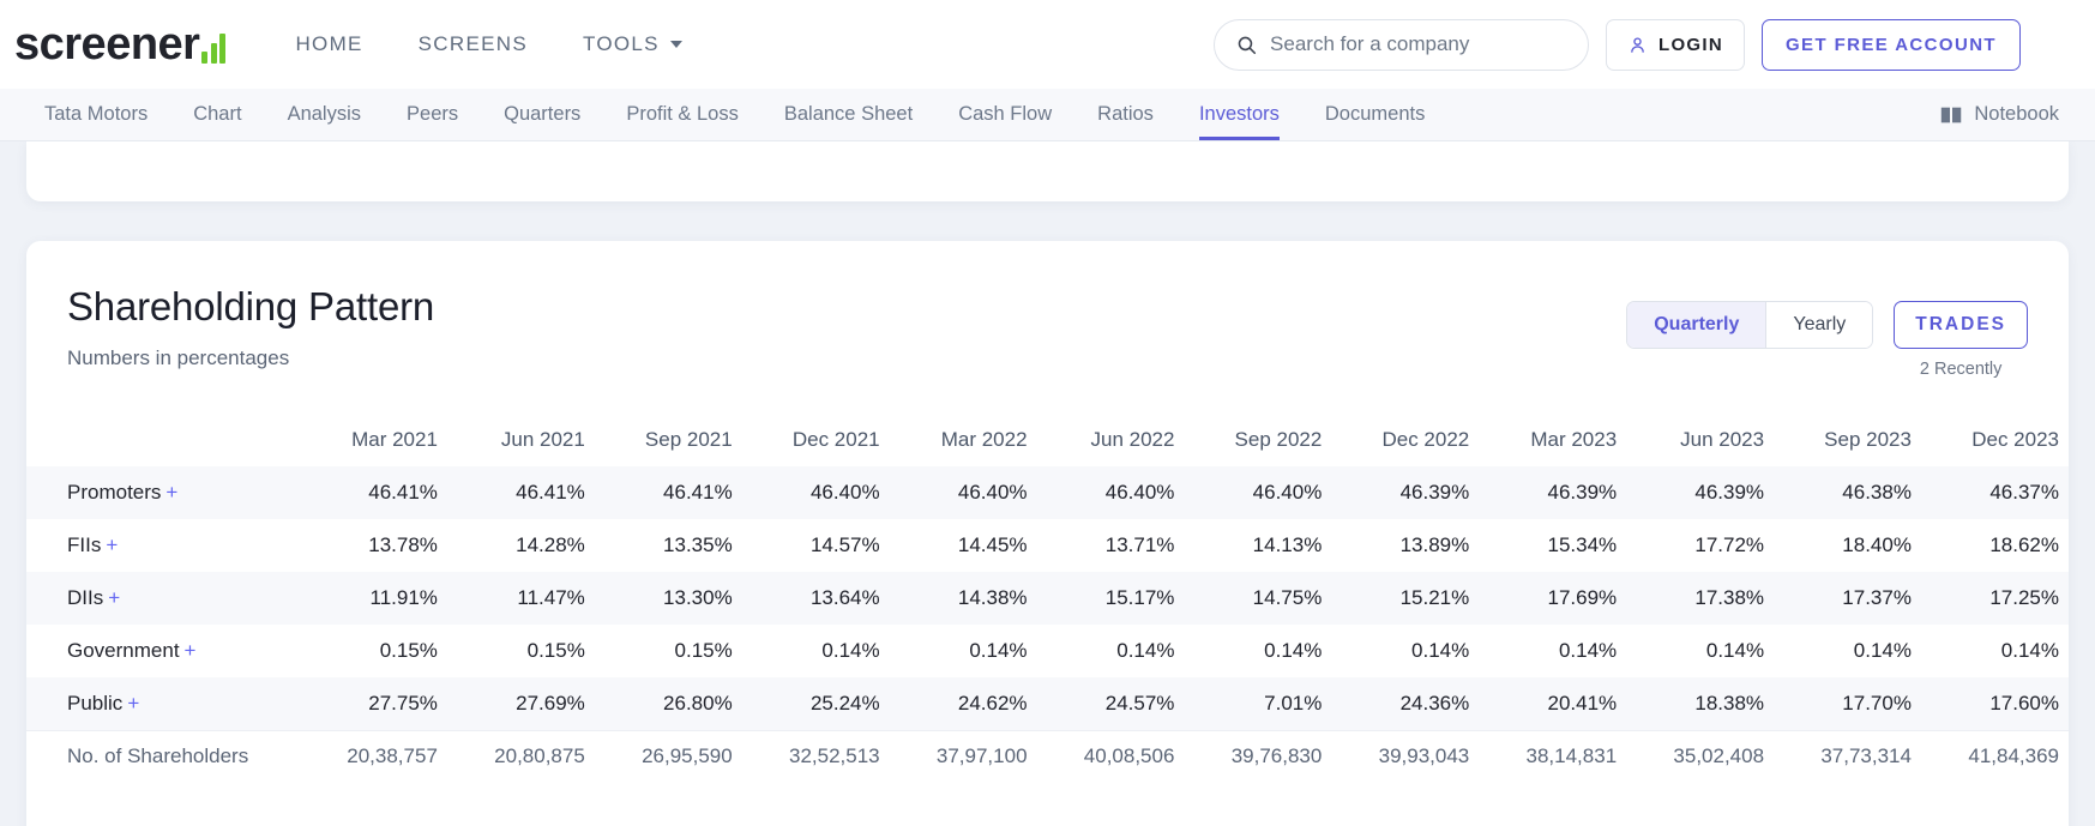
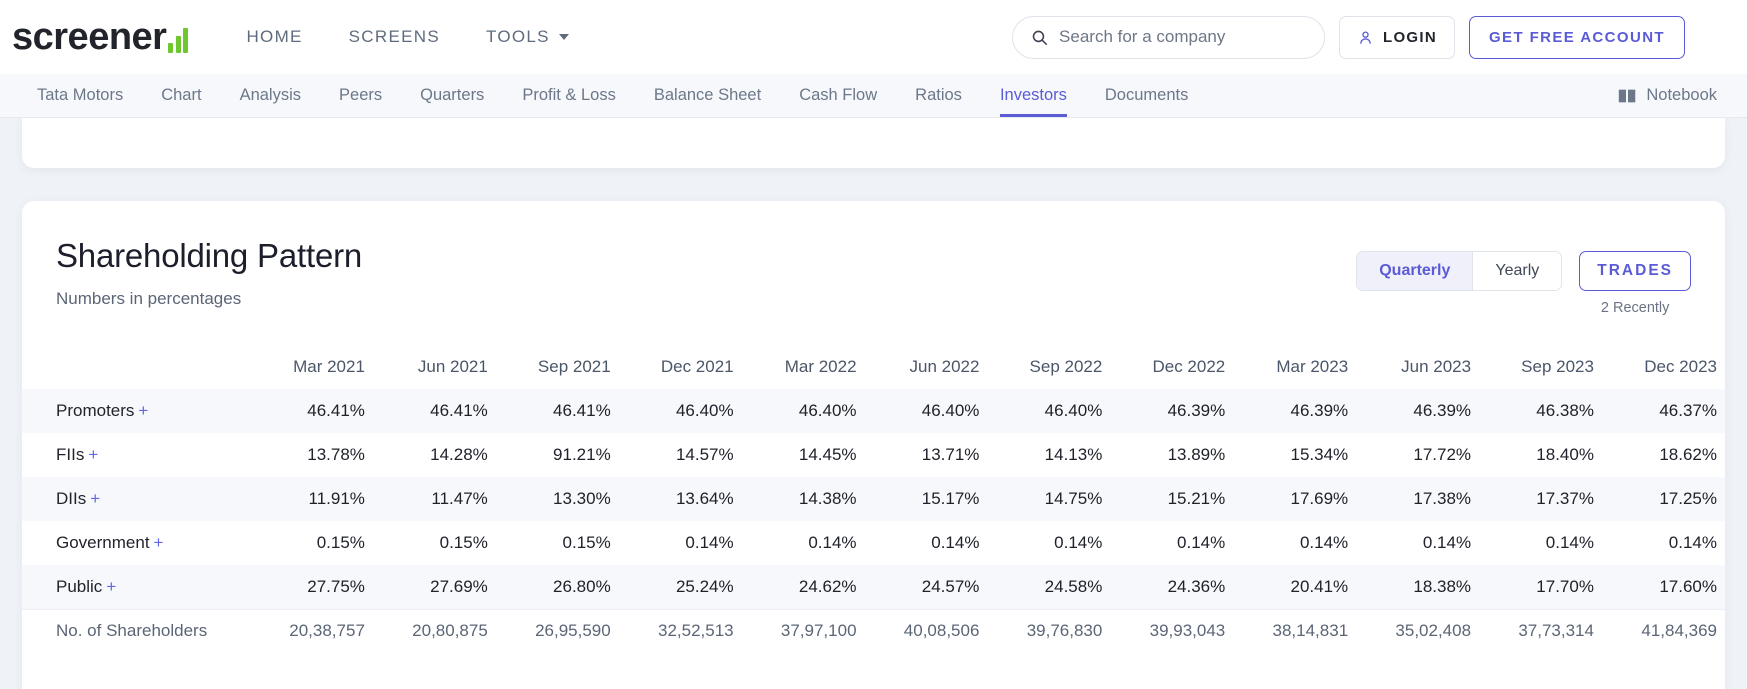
  screener
  HOME
  SCREENS
  TOOLS
  Search for a company
  LOGIN
  GET FREE ACCOUNT
  Tata Motors
  Chart
  Analysis
  Peers
  Quarters
  Profit & Loss
  Balance Sheet
  Cash Flow
  Ratios
  Investors
  Documents
  Notebook
  Shareholding Pattern
  Numbers in percentages
  Quarterly
  Yearly
  TRADES
  2 Recently
  	Mar 2021	Jun 2021	Sep 2021	Dec 2021	Mar 2022	Jun 2022	Sep 2022	Dec 2022	Mar 2023	Jun 2023	Sep 2023	Dec 2023
  Promoters +	46.41%	46.41%	46.41%	46.40%	46.40%	46.40%	46.40%	46.39%	46.39%	46.39%	46.38%	46.37%
- FIIs +	13.78%	14.28%	13.35%	14.57%	14.45%	13.71%	14.13%	13.89%	15.34%	17.72%	18.40%	18.62%
+ FIIs +	13.78%	14.28%	91.21%	14.57%	14.45%	13.71%	14.13%	13.89%	15.34%	17.72%	18.40%	18.62%
  DIIs +	11.91%	11.47%	13.30%	13.64%	14.38%	15.17%	14.75%	15.21%	17.69%	17.38%	17.37%	17.25%
  Government +	0.15%	0.15%	0.15%	0.14%	0.14%	0.14%	0.14%	0.14%	0.14%	0.14%	0.14%	0.14%
- Public +	27.75%	27.69%	26.80%	25.24%	24.62%	24.57%	7.01%	24.36%	20.41%	18.38%	17.70%	17.60%
+ Public +	27.75%	27.69%	26.80%	25.24%	24.62%	24.57%	24.58%	24.36%	20.41%	18.38%	17.70%	17.60%
  No. of Shareholders	20,38,757	20,80,875	26,95,590	32,52,513	37,97,100	40,08,506	39,76,830	39,93,043	38,14,831	35,02,408	37,73,314	41,84,369
